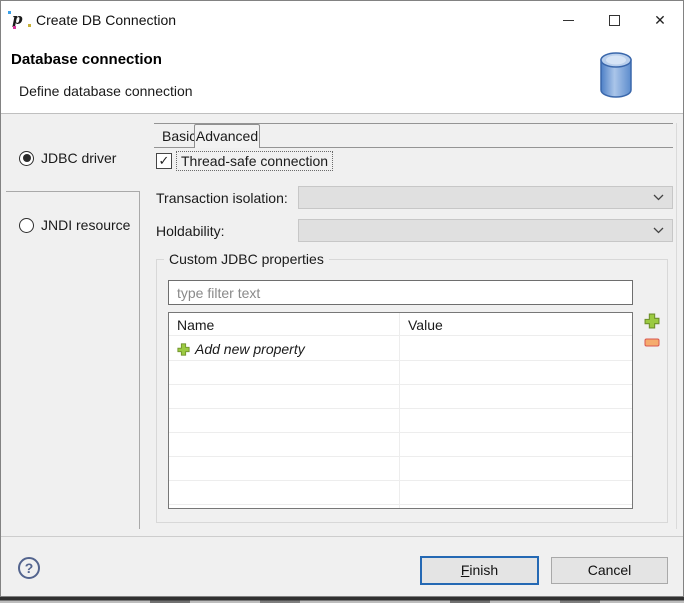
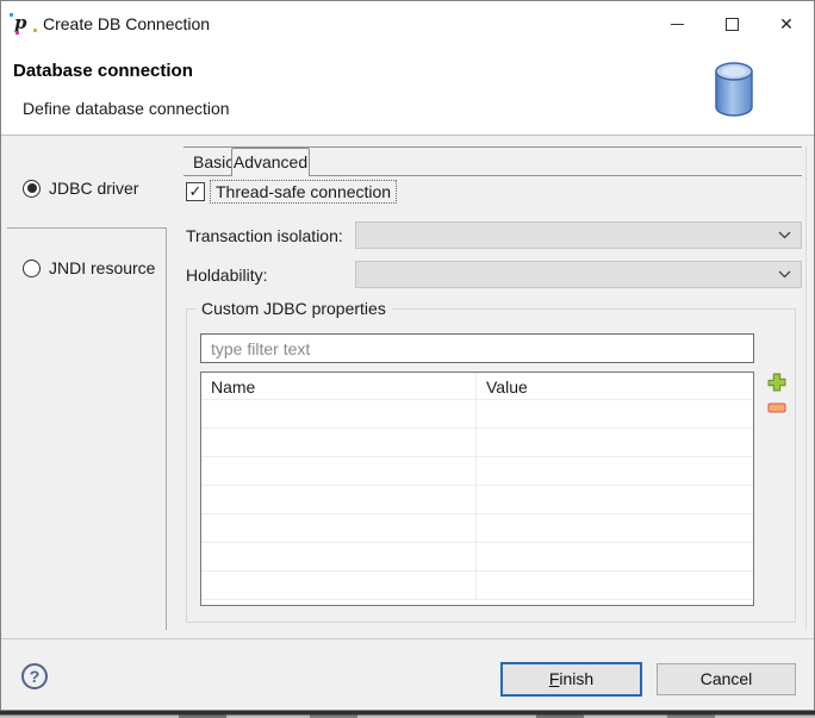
  p
  Create DB Connection
  ✕
  Database connection
  Define database connection
  JDBC driver
  JNDI resource
  Basic
  Advanced
  ✓
  Thread-safe connection
  Transaction isolation:
  Holdability:
  Custom JDBC properties
  type filter text
  Name
  Value
- Add new property
  ?
  Finish
  Cancel
